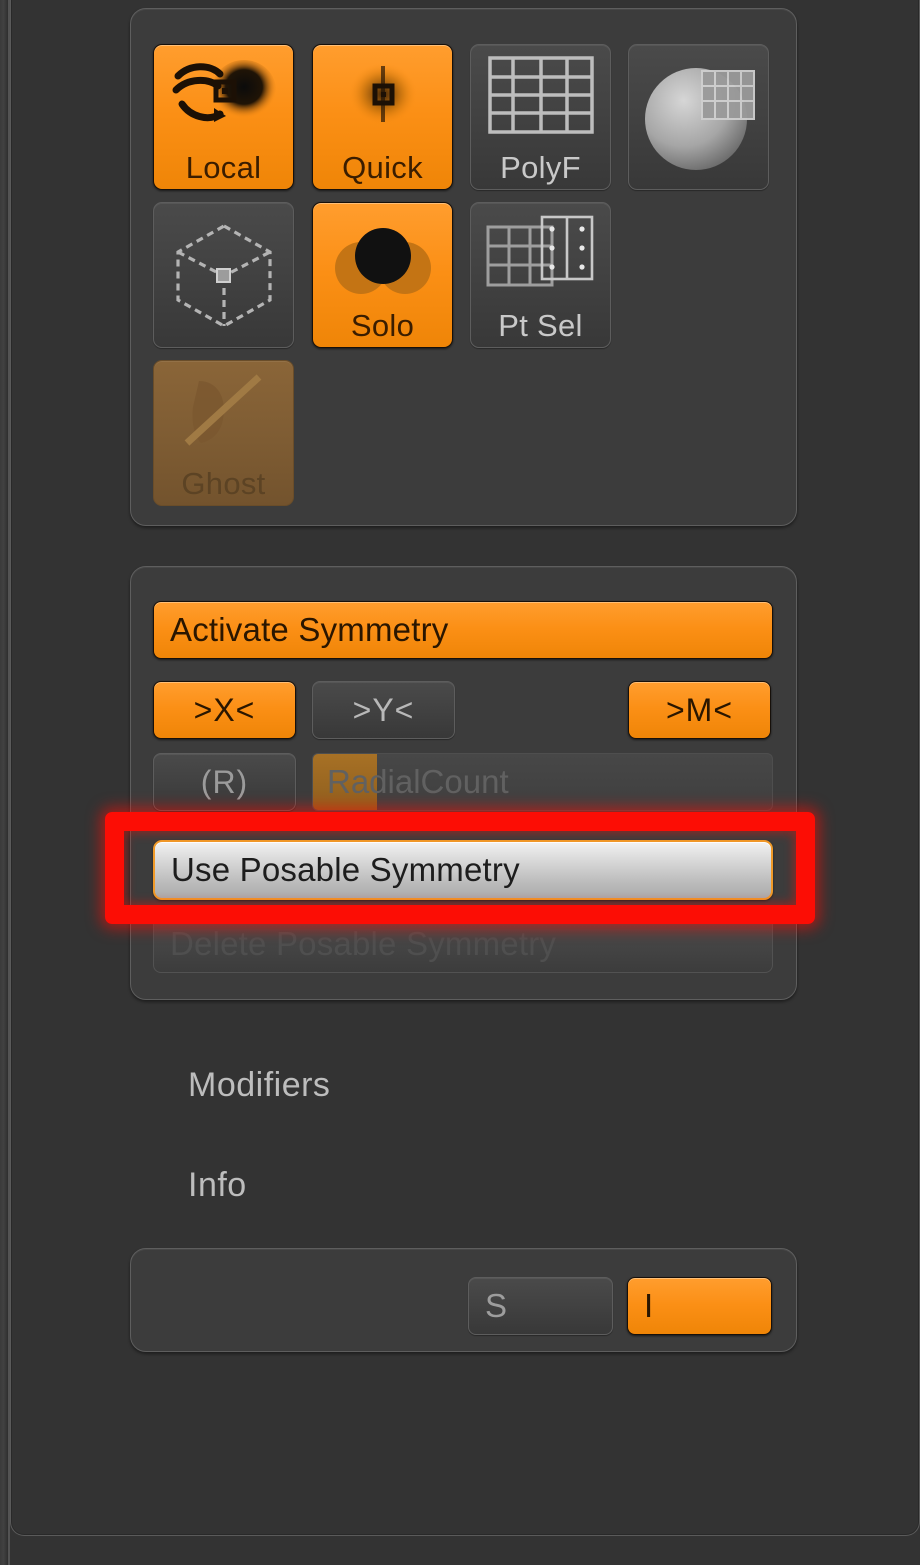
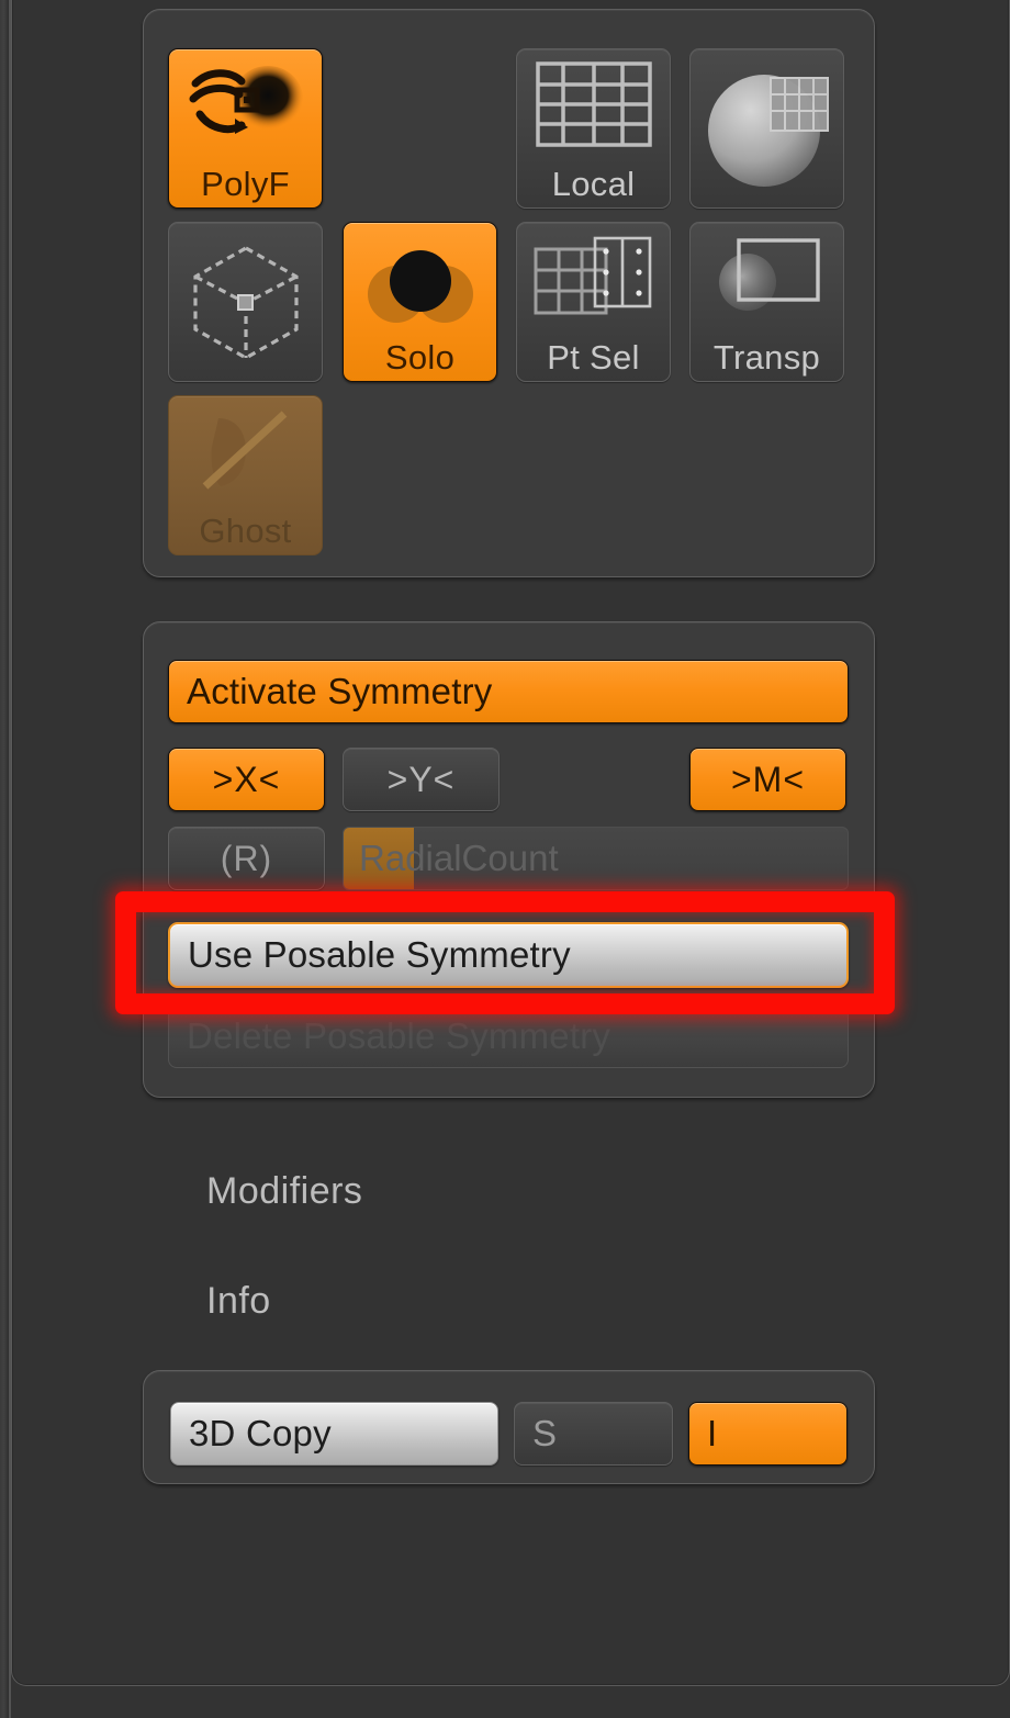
- Local
+ PolyF
- Quick
- PolyF
+ Local
  Solo
  Pt Sel
+ Transp
  Ghost
  Activate Symmetry
  >X<
  >Y<
  >M<
  (R)
  RadialCount
  Use Posable Symmetry
  Delete Posable Symmetry
  Modifiers
  Info
+ 3D Copy
  S
  I
